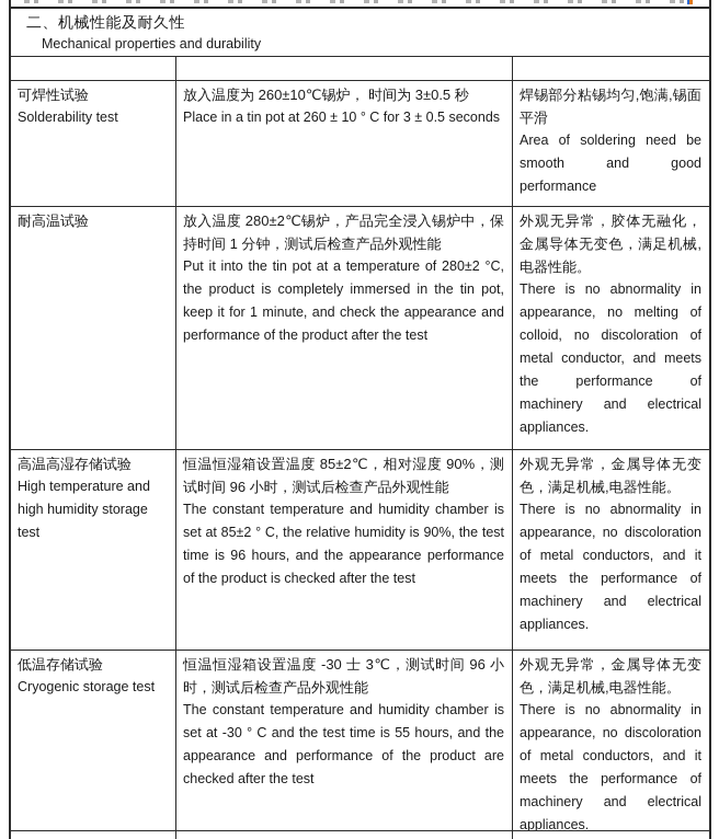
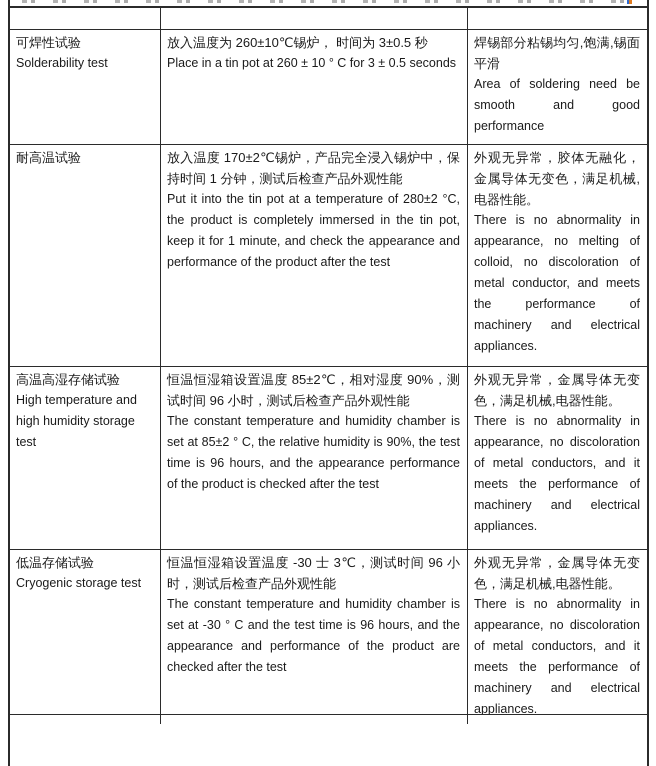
- 二、机械性能及耐久性
- Mechanical properties and durability
  可焊性试验
  Solderability test
  放入温度为 260±10℃锡炉， 时间为 3±0.5 秒
  Place in a tin pot at 260 ± 10 ° C for 3 ± 0.5 seconds
  焊锡部分粘锡均匀,饱满,锡面平滑
  Area of soldering need be smooth and good performance
  耐高温试验
- 放入温度 280±2℃锡炉，产品完全浸入锡炉中，保持时间 1 分钟，测试后检查产品外观性能
+ 放入温度 170±2℃锡炉，产品完全浸入锡炉中，保持时间 1 分钟，测试后检查产品外观性能
  Put it into the tin pot at a temperature of 280±2 °C, the product is completely immersed in the tin pot, keep it for 1 minute, and check the appearance and performance of the product after the test
  外观无异常，胶体无融化，金属导体无变色，满足机械,电器性能。
  There is no abnormality in appearance, no melting of colloid, no discoloration of metal conductor, and meets the performance of machinery and electrical appliances.
  高温高湿存储试验
  High temperature and high humidity storage test
  恒温恒湿箱设置温度 85±2℃，相对湿度 90%，测试时间 96 小时，测试后检查产品外观性能
  The constant temperature and humidity chamber is set at 85±2 ° C, the relative humidity is 90%, the test time is 96 hours, and the appearance performance of the product is checked after the test
  外观无异常，金属导体无变色，满足机械,电器性能。
  There is no abnormality in appearance, no discoloration of metal conductors, and it meets the performance of machinery and electrical appliances.
  低温存储试验
  Cryogenic storage test
  恒温恒湿箱设置温度 -30 士 3℃，测试时间 96 小时，测试后检查产品外观性能
- The constant temperature and humidity chamber is set at -30 ° C and the test time is 55 hours, and the appearance and performance of the product are checked after the test
+ The constant temperature and humidity chamber is set at -30 ° C and the test time is 96 hours, and the appearance and performance of the product are checked after the test
  外观无异常，金属导体无变色，满足机械,电器性能。
  There is no abnormality in appearance, no discoloration of metal conductors, and it meets the performance of machinery and electrical appliances.
